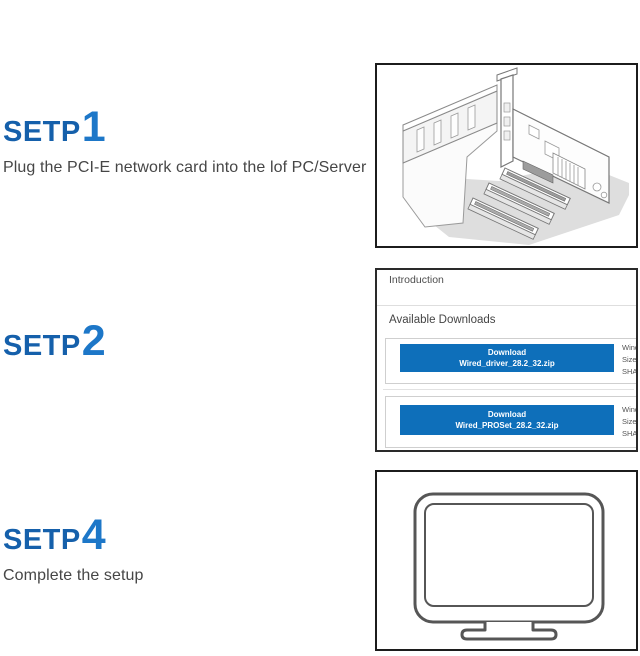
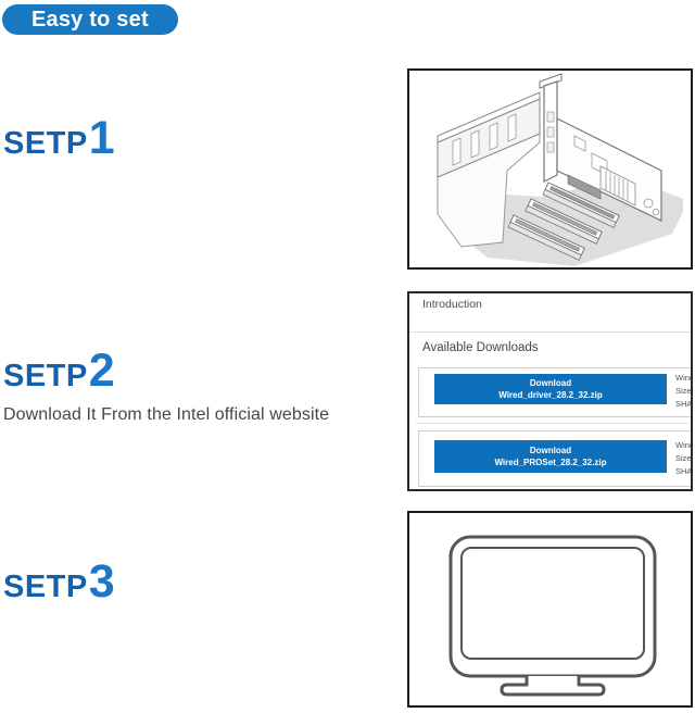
+ Easy to set
  SETP
  1
- Plug the PCI-E network card into the lof PC/Server
  SETP
  2
+ Download It From the Intel official website
  SETP
- 4
+ 3
- Complete the setup
  Introduction
  Available Downloads
  Download
  Wired_driver_28.2_32.zip
  Win
  Size
  SHA
  Download
  Wired_PROSet_28.2_32.zip
  Win
  Size
  SHA
